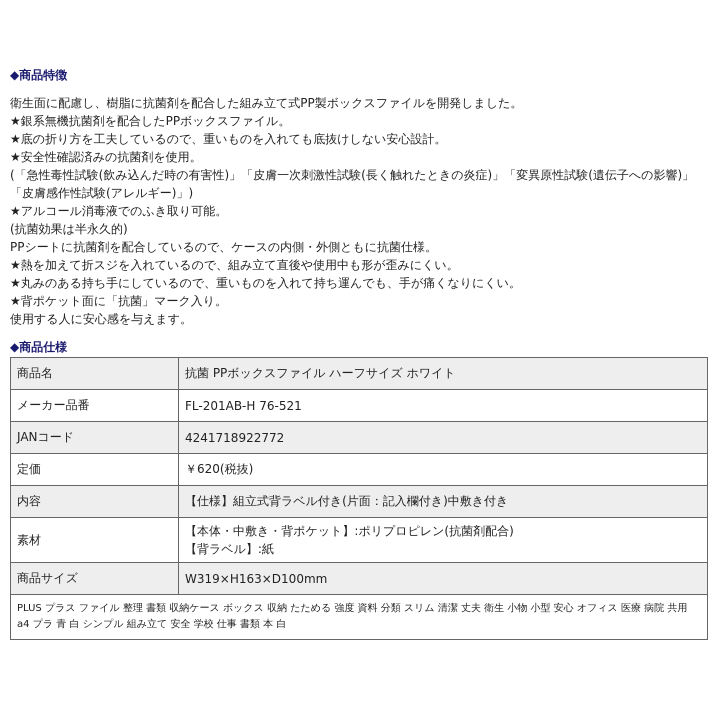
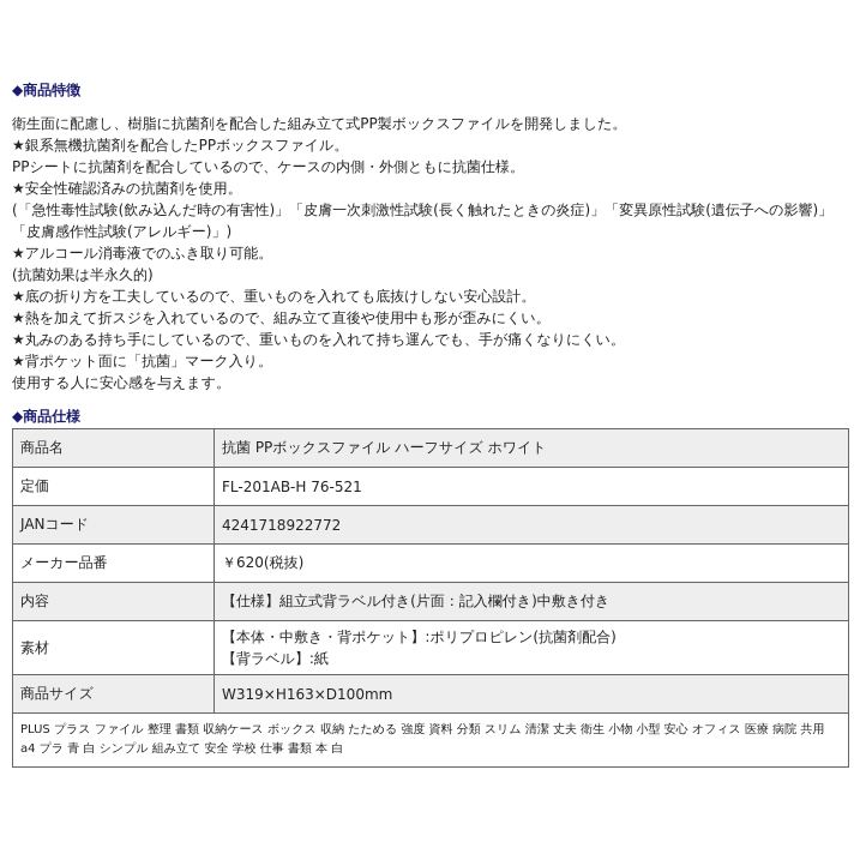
  ◆商品特徴
  衛生面に配慮し、樹脂に抗菌剤を配合した組み立て式PP製ボックスファイルを開発しました。
  ★銀系無機抗菌剤を配合したPPボックスファイル。
- ★底の折り方を工夫しているので、重いものを入れても底抜けしない安心設計。
+ PPシートに抗菌剤を配合しているので、ケースの内側・外側ともに抗菌仕様。
  ★安全性確認済みの抗菌剤を使用。
  (「急性毒性試験(飲み込んだ時の有害性)」「皮膚一次刺激性試験(長く触れたときの炎症)」「変異原性試験(遺伝子への影響)」
  「皮膚感作性試験(アレルギー)」)
  ★アルコール消毒液でのふき取り可能。
  (抗菌効果は半永久的)
- PPシートに抗菌剤を配合しているので、ケースの内側・外側ともに抗菌仕様。
+ ★底の折り方を工夫しているので、重いものを入れても底抜けしない安心設計。
  ★熱を加えて折スジを入れているので、組み立て直後や使用中も形が歪みにくい。
  ★丸みのある持ち手にしているので、重いものを入れて持ち運んでも、手が痛くなりにくい。
  ★背ポケット面に「抗菌」マーク入り。
  使用する人に安心感を与えます。
  ◆商品仕様
  商品名	抗菌 PPボックスファイル ハーフサイズ ホワイト
- メーカー品番	FL-201AB-H 76-521
+ 定価	FL-201AB-H 76-521
  JANコード	4241718922772
- 定価	￥620(税抜)
+ メーカー品番	￥620(税抜)
  内容	【仕様】組立式背ラベル付き(片面：記入欄付き)中敷き付き
  素材	【本体・中敷き・背ポケット】:ポリプロピレン(抗菌剤配合) 【背ラベル】:紙
  商品サイズ	W319×H163×D100mm
  PLUS プラス ファイル 整理 書類 収納ケース ボックス 収納 たためる 強度 資料 分類 スリム 清潔 丈夫 衛生 小物 小型 安心 オフィス 医療 病院 共用 a4 プラ 青 白 シンプル 組み立て 安全 学校 仕事 書類 本 白
